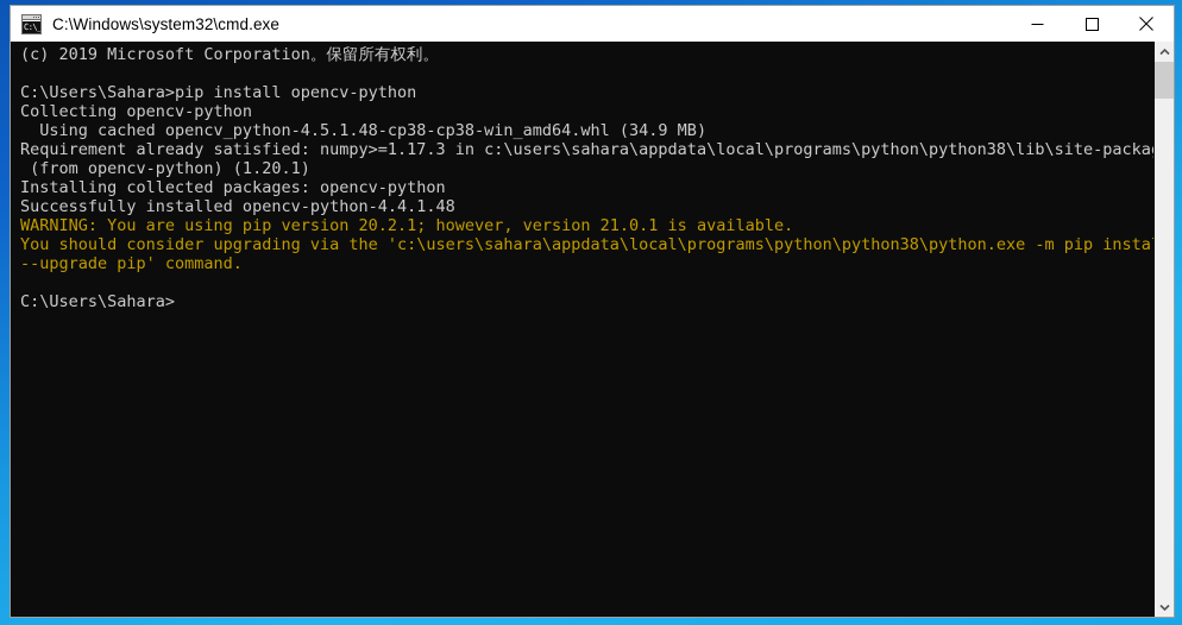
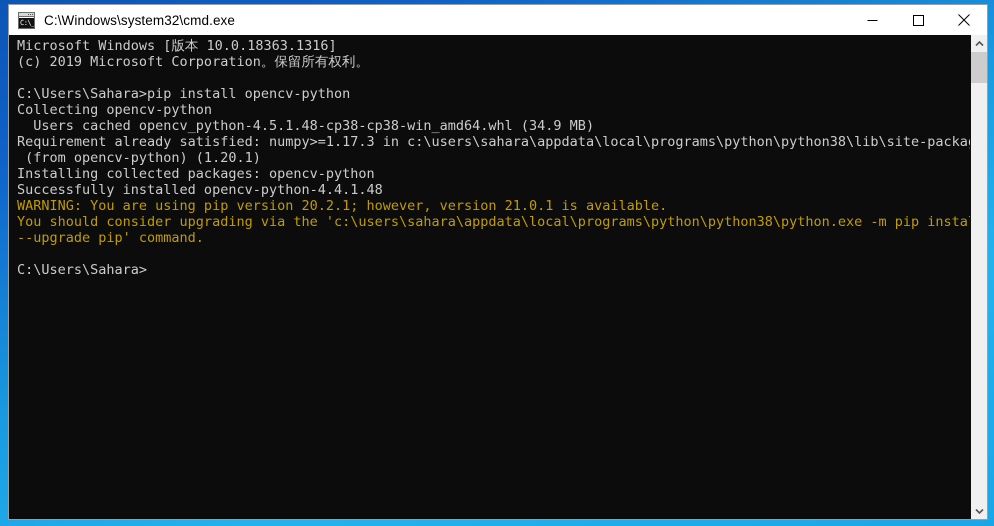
  C:\_
  C:\Windows\system32\cmd.exe
+ Microsoft Windows [版本 10.0.18363.1316]
  (c) 2019 Microsoft Corporation。保留所有权利。
  C:\Users\Sahara>pip install opencv-python
  Collecting opencv-python
- Using cached opencv_python-4.5.1.48-cp38-cp38-win_amd64.whl (34.9 MB)
+ Users cached opencv_python-4.5.1.48-cp38-cp38-win_amd64.whl (34.9 MB)
  Requirement already satisfied: numpy>=1.17.3 in c:\users\sahara\appdata\local\programs\python\python38\lib\site-packa
  (from opencv-python) (1.20.1)
  Installing collected packages: opencv-python
  Successfully installed opencv-python-4.4.1.48
  WARNING: You are using pip version 20.2.1; however, version 21.0.1 is available.
  You should consider upgrading via the 'c:\users\sahara\appdata\local\programs\python\python38\python.exe -m pip insta
  --upgrade pip' command.
  C:\Users\Sahara>
